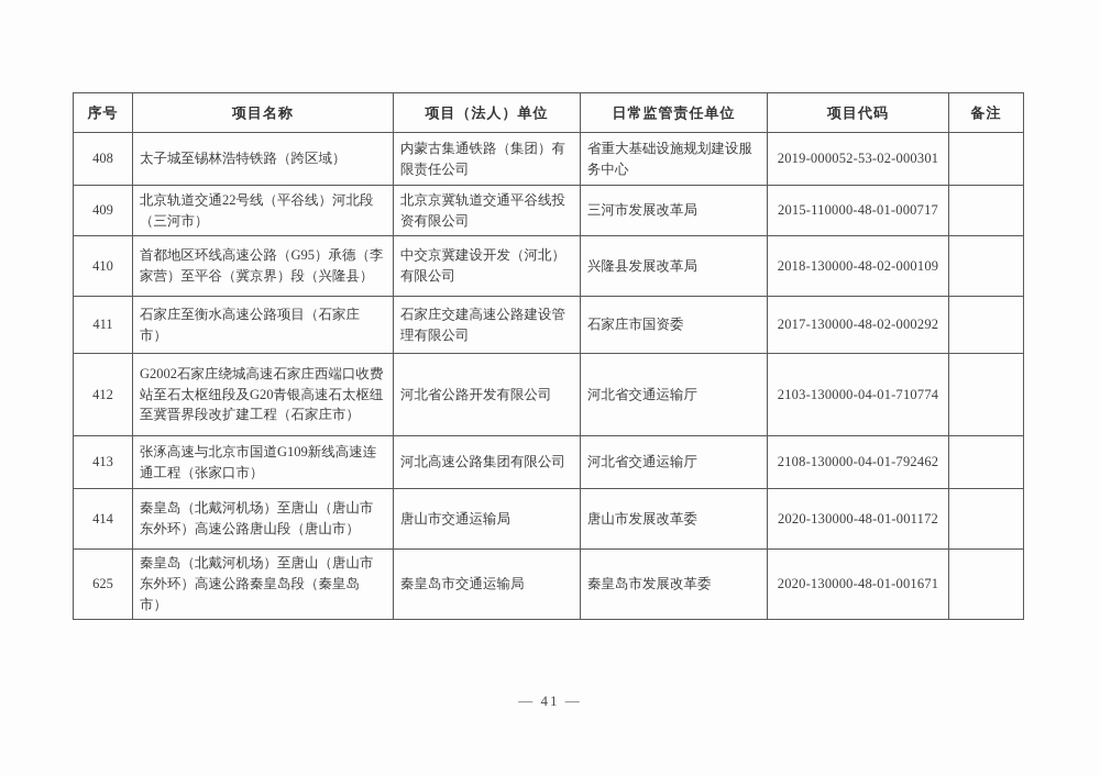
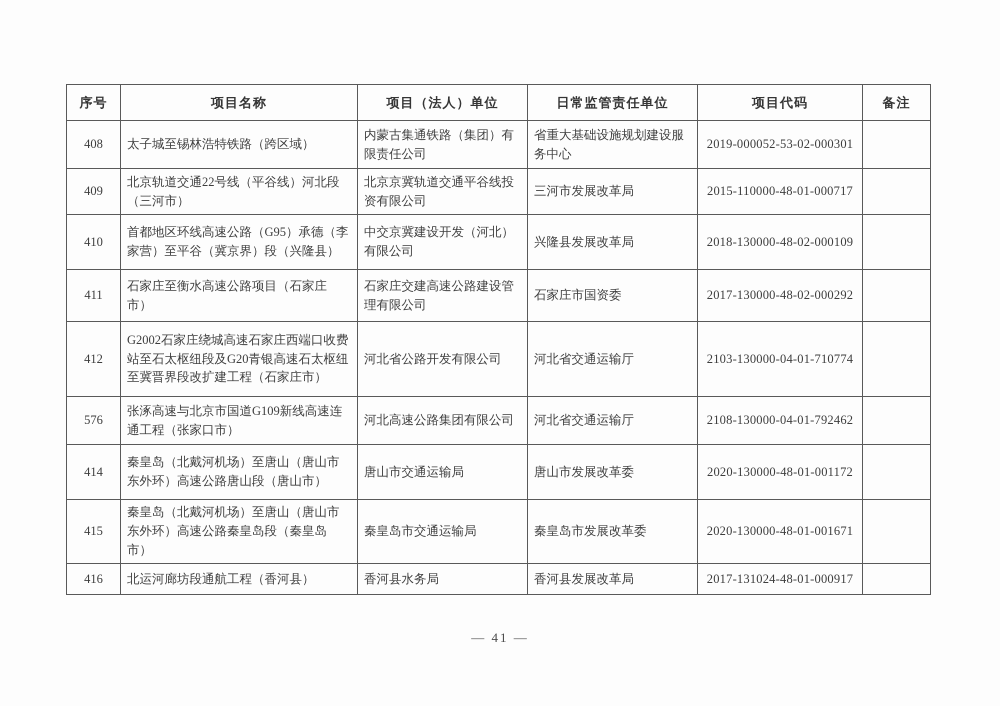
  序号	项目名称	项目（法人）单位	日常监管责任单位	项目代码	备注
  408	太子城至锡林浩特铁路（跨区域）	内蒙古集通铁路（集团）有限责任公司	省重大基础设施规划建设服务中心	2019-000052-53-02-000301
  409	北京轨道交通22号线（平谷线）河北段（三河市）	北京京冀轨道交通平谷线投资有限公司	三河市发展改革局	2015-110000-48-01-000717
  410	首都地区环线高速公路（G95）承德（李家营）至平谷（冀京界）段（兴隆县）	中交京冀建设开发（河北）有限公司	兴隆县发展改革局	2018-130000-48-02-000109
  411	石家庄至衡水高速公路项目（石家庄市）	石家庄交建高速公路建设管理有限公司	石家庄市国资委	2017-130000-48-02-000292
  412	G2002石家庄绕城高速石家庄西端口收费站至石太枢纽段及G20青银高速石太枢纽至冀晋界段改扩建工程（石家庄市）	河北省公路开发有限公司	河北省交通运输厅	2103-130000-04-01-710774
- 413	张涿高速与北京市国道G109新线高速连通工程（张家口市）	河北高速公路集团有限公司	河北省交通运输厅	2108-130000-04-01-792462
+ 576	张涿高速与北京市国道G109新线高速连通工程（张家口市）	河北高速公路集团有限公司	河北省交通运输厅	2108-130000-04-01-792462
  414	秦皇岛（北戴河机场）至唐山（唐山市东外环）高速公路唐山段（唐山市）	唐山市交通运输局	唐山市发展改革委	2020-130000-48-01-001172
- 625	秦皇岛（北戴河机场）至唐山（唐山市东外环）高速公路秦皇岛段（秦皇岛市）	秦皇岛市交通运输局	秦皇岛市发展改革委	2020-130000-48-01-001671
+ 415	秦皇岛（北戴河机场）至唐山（唐山市东外环）高速公路秦皇岛段（秦皇岛市）	秦皇岛市交通运输局	秦皇岛市发展改革委	2020-130000-48-01-001671
+ 416	北运河廊坊段通航工程（香河县）	香河县水务局	香河县发展改革局	2017-131024-48-01-000917
  — 41 —
